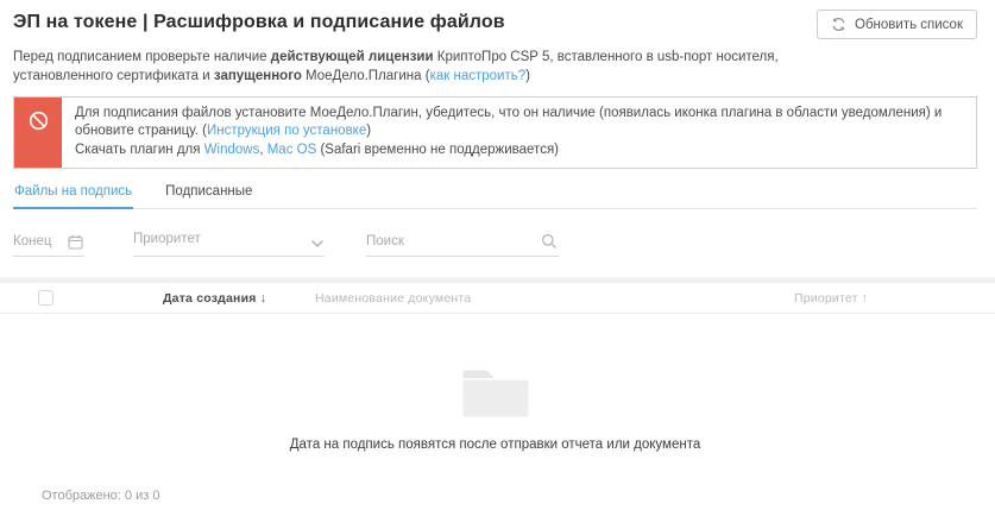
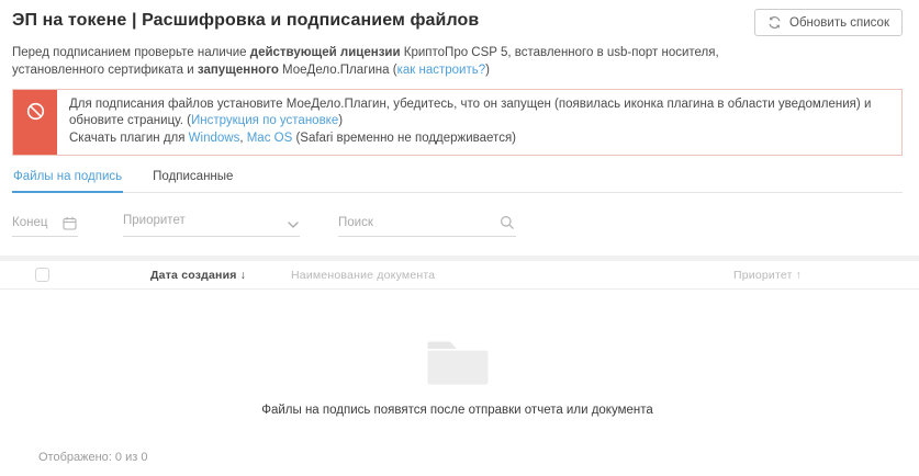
- ЭП на токене | Расшифровка и подписание файлов
+ ЭП на токене | Расшифровка и подписанием файлов
  Обновить список
  Перед подписанием проверьте наличие действующей лицензии КриптоПро CSP 5, вставленного в usb-порт носителя, установленного сертификата и запущенного МоеДело.Плагина (как настроить?)
- Для подписания файлов установите МоеДело.Плагин, убедитесь, что он наличие (появилась иконка плагина в области уведомления) и обновите страницу. (Инструкция по установке)
+ Для подписания файлов установите МоеДело.Плагин, убедитесь, что он запущен (появилась иконка плагина в области уведомления) и обновите страницу. (Инструкция по установке)
  Скачать плагин для Windows, Mac OS (Safari временно не поддерживается)
  Файлы на подпись
  Подписанные
  Конец
  Приоритет
  Поиск
  Дата создания ↓
  Наименование документа
  Приоритет ↑
- Дата на подпись появятся после отправки отчета или документа
+ Файлы на подпись появятся после отправки отчета или документа
  Отображено: 0 из 0
